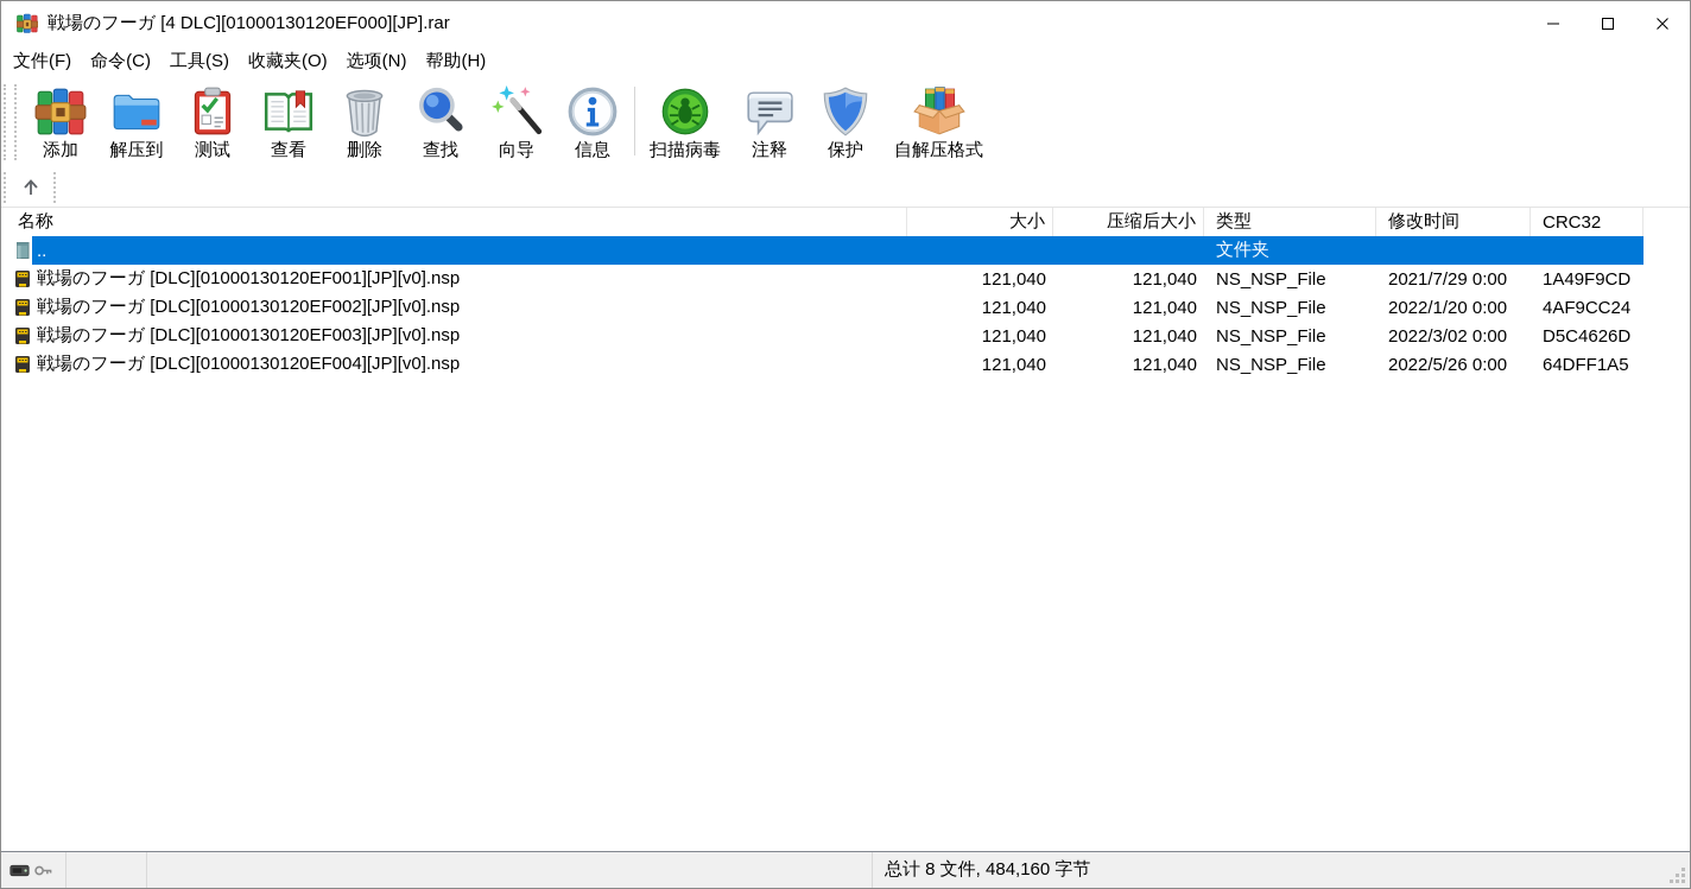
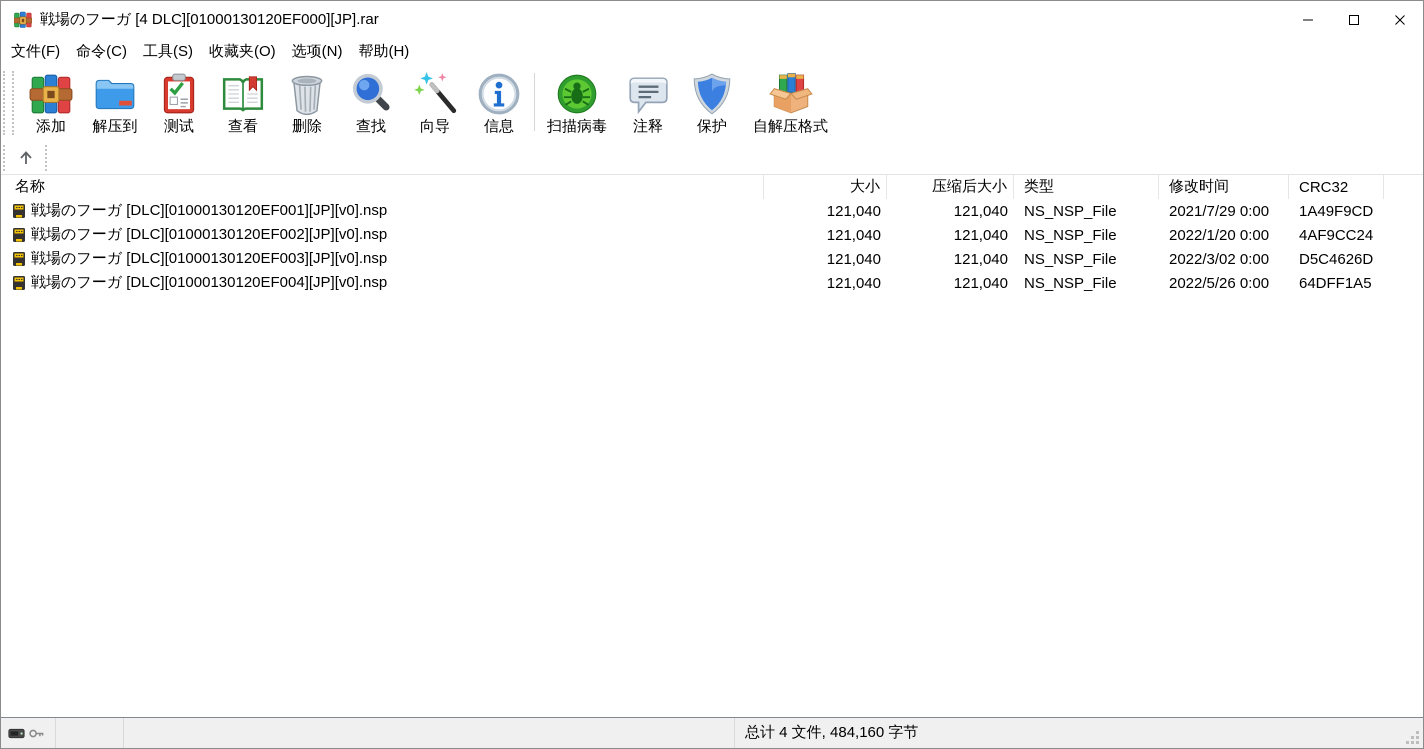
  戦場のフーガ [4 DLC][01000130120EF000][JP].rar
  文件(F)
  命令(C)
  工具(S)
  收藏夹(O)
  选项(N)
  帮助(H)
  添加
  解压到
  测试
  查看
  删除
  查找
  向导
  信息
  扫描病毒
  注释
  保护
  自解压格式
  名称
  大小
  压缩后大小
  类型
  修改时间
  CRC32
- ..
- 文件夹
  戦場のフーガ [DLC][01000130120EF001][JP][v0].nsp
  121,040
  121,040
  NS_NSP_File
  2021/7/29 0:00
  1A49F9CD
  戦場のフーガ [DLC][01000130120EF002][JP][v0].nsp
  121,040
  121,040
  NS_NSP_File
  2022/1/20 0:00
  4AF9CC24
  戦場のフーガ [DLC][01000130120EF003][JP][v0].nsp
  121,040
  121,040
  NS_NSP_File
  2022/3/02 0:00
  D5C4626D
  戦場のフーガ [DLC][01000130120EF004][JP][v0].nsp
  121,040
  121,040
  NS_NSP_File
  2022/5/26 0:00
  64DFF1A5
- 总计 8 文件, 484,160 字节
+ 总计 4 文件, 484,160 字节
